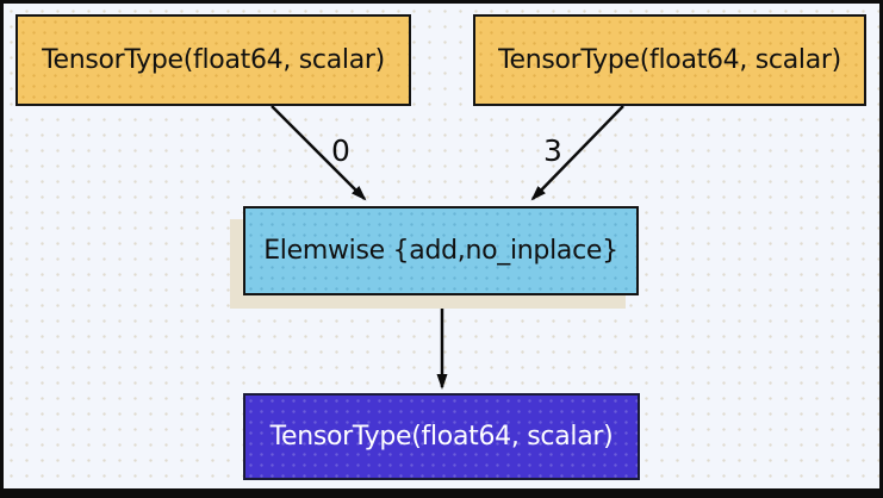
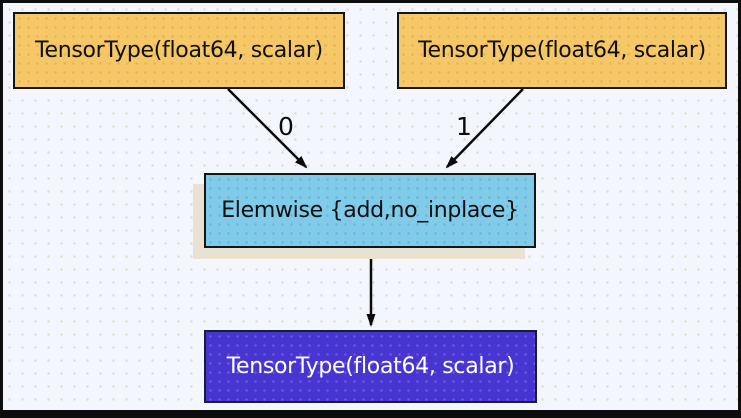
  0
- 3
+ 1
  TensorType(float64, scalar)
  TensorType(float64, scalar)
  Elemwise {add,no_inplace}
  TensorType(float64, scalar)
